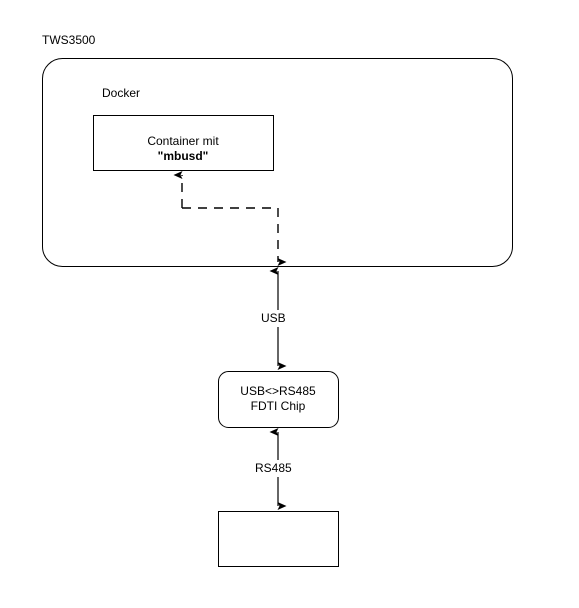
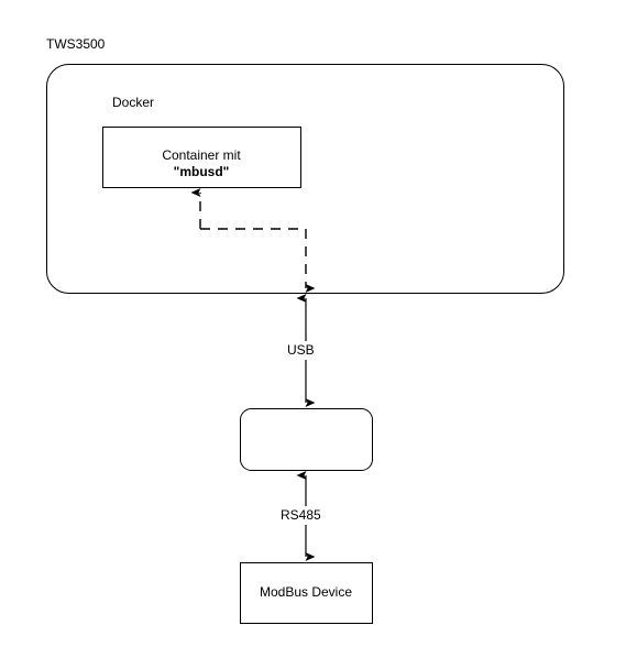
  TWS3500
  Docker
  Container mit
  "mbusd"
  USB
- USB<>RS485
- FDTI Chip
  RS485
+ ModBus Device
